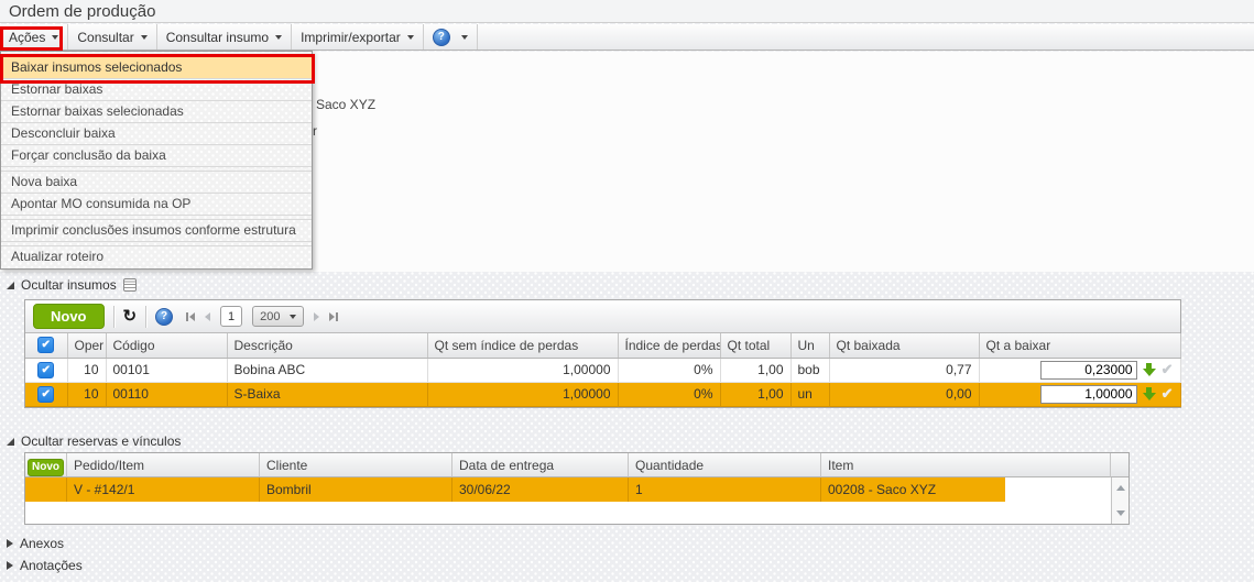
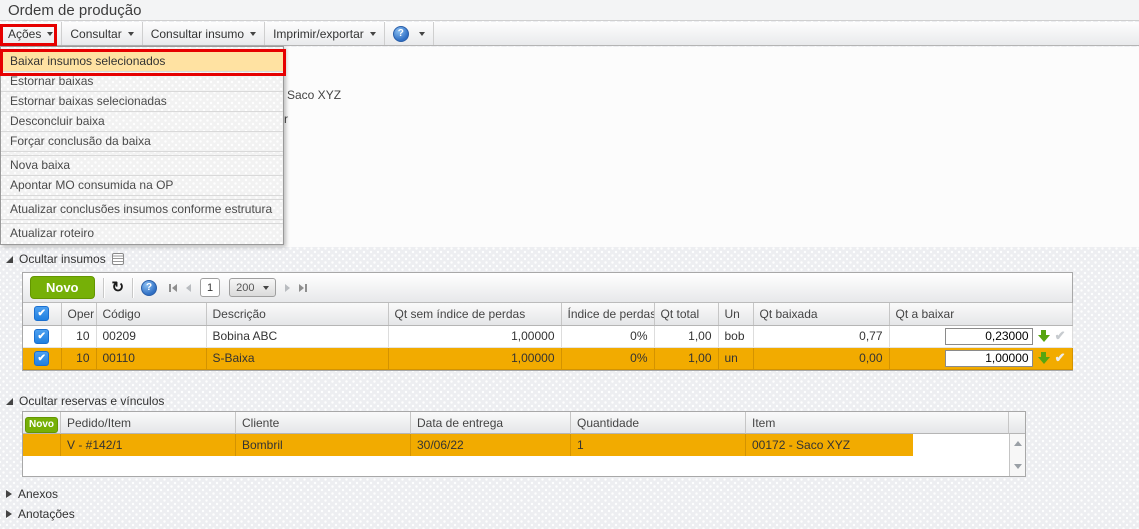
  Ordem de produção
  Ações
  Consultar
  Consultar insumo
  Imprimir/exportar
  ?
  Saco XYZ
  r
  Baixar insumos selecionados
  Estornar baixas
  Estornar baixas selecionadas
  Desconcluir baixa
  Forçar conclusão da baixa
  Nova baixa
  Apontar MO consumida na OP
- Imprimir conclusões insumos conforme estrutura
+ Atualizar conclusões insumos conforme estrutura
  Atualizar roteiro
  Ocultar insumos
  Novo
  ↻
  ?
  1
  200
  ✔	Oper	Código	Descrição	Qt sem índice de perdas	Índice de perdas	Qt total	Un	Qt baixada	Qt a baixar
- ✔	10	00101	Bobina ABC	1,00000	0%	1,00	bob	0,77	0,23000 ✔
+ ✔	10	00209	Bobina ABC	1,00000	0%	1,00	bob	0,77	0,23000 ✔
  ✔	10	00110	S-Baixa	1,00000	0%	1,00	un	0,00	1,00000 ✔
  Ocultar reservas e vínculos
  Novo
  Pedido/Item
  Cliente
  Data de entrega
  Quantidade
  Item
  V - #142/1
  Bombril
  30/06/22
  1
- 00208 - Saco XYZ
+ 00172 - Saco XYZ
  Anexos
  Anotações
